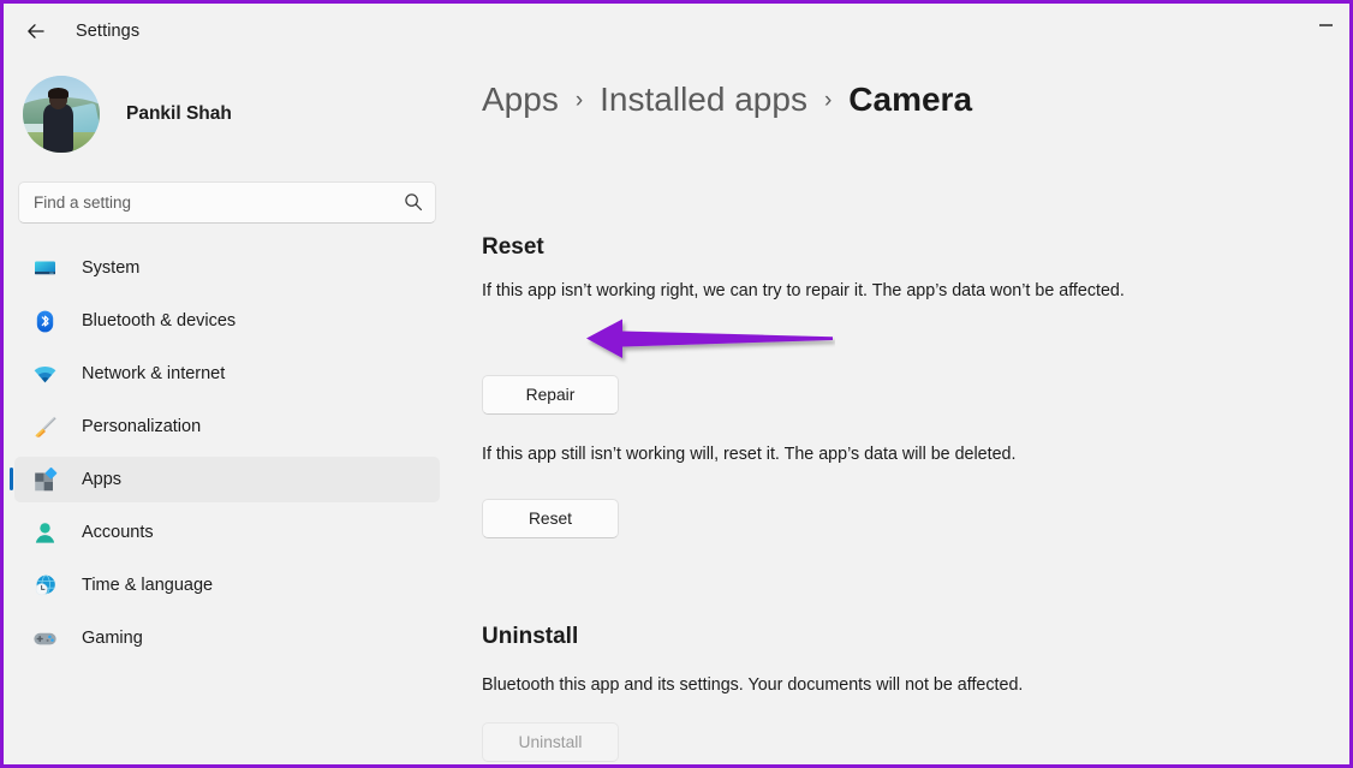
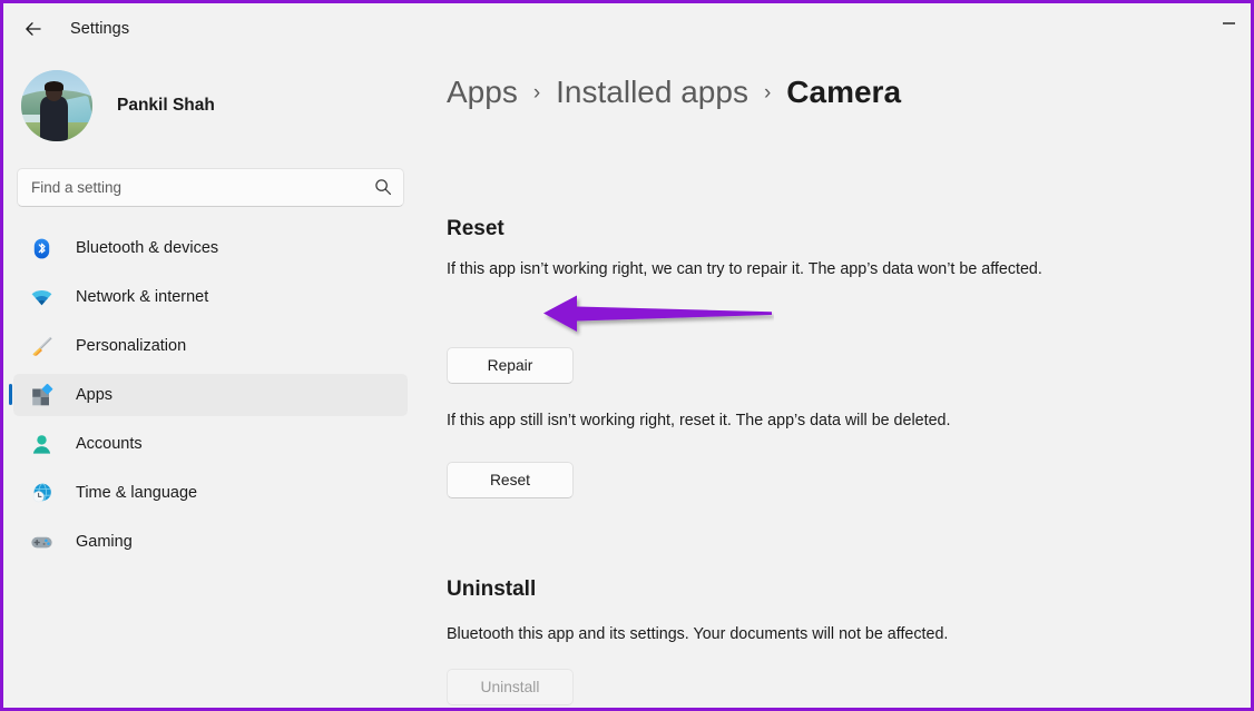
  Settings
  Pankil Shah
  Find a setting
- System
  Bluetooth & devices
  Network & internet
  Personalization
  Apps
  Accounts
  Time & language
  Gaming
  Apps
  ›
  Installed apps
  ›
  Camera
  Reset
  If this app isn’t working right, we can try to repair it. The app’s data won’t be affected.
  Repair
- If this app still isn’t working will, reset it. The app’s data will be deleted.
+ If this app still isn’t working right, reset it. The app’s data will be deleted.
  Reset
  Uninstall
  Bluetooth this app and its settings. Your documents will not be affected.
  Uninstall
